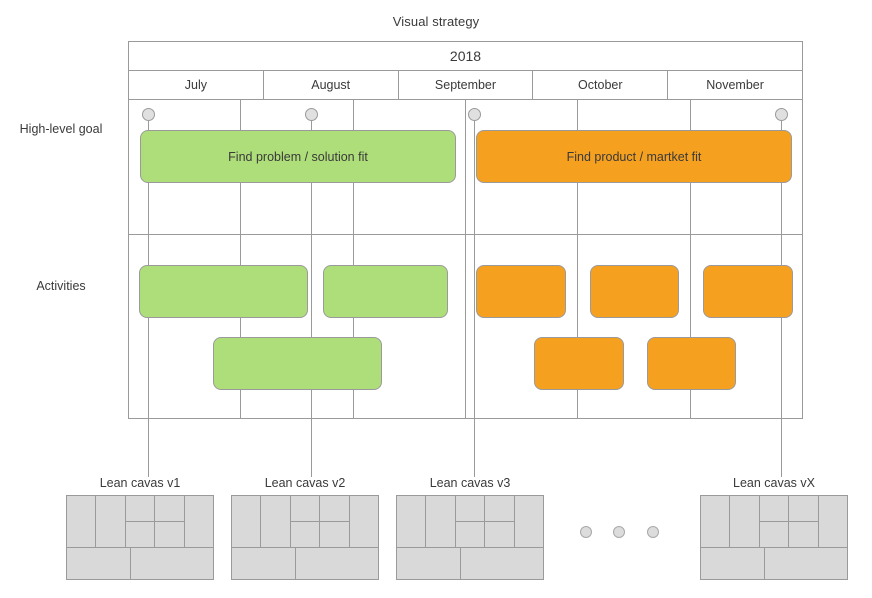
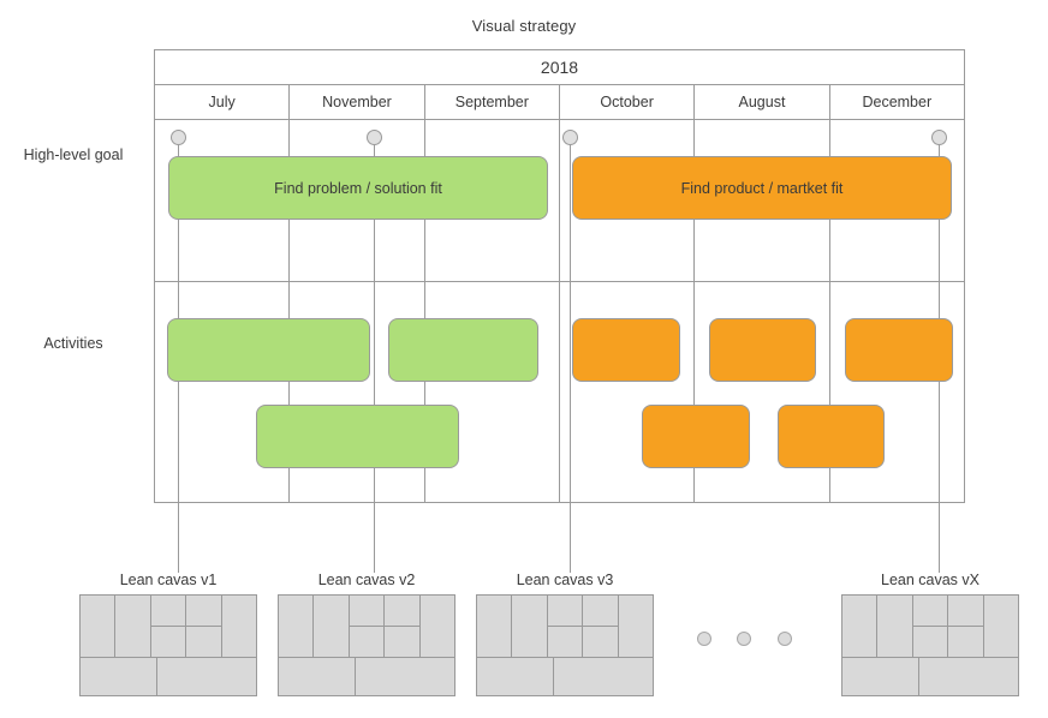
  Visual strategy
  High-level goal
  Activities
  2018
  July
- August
+ November
  September
  October
- November
+ August
+ December
  Find problem / solution fit
  Find product / martket fit
  Lean cavas v1
  Lean cavas v2
  Lean cavas v3
  Lean cavas vX
